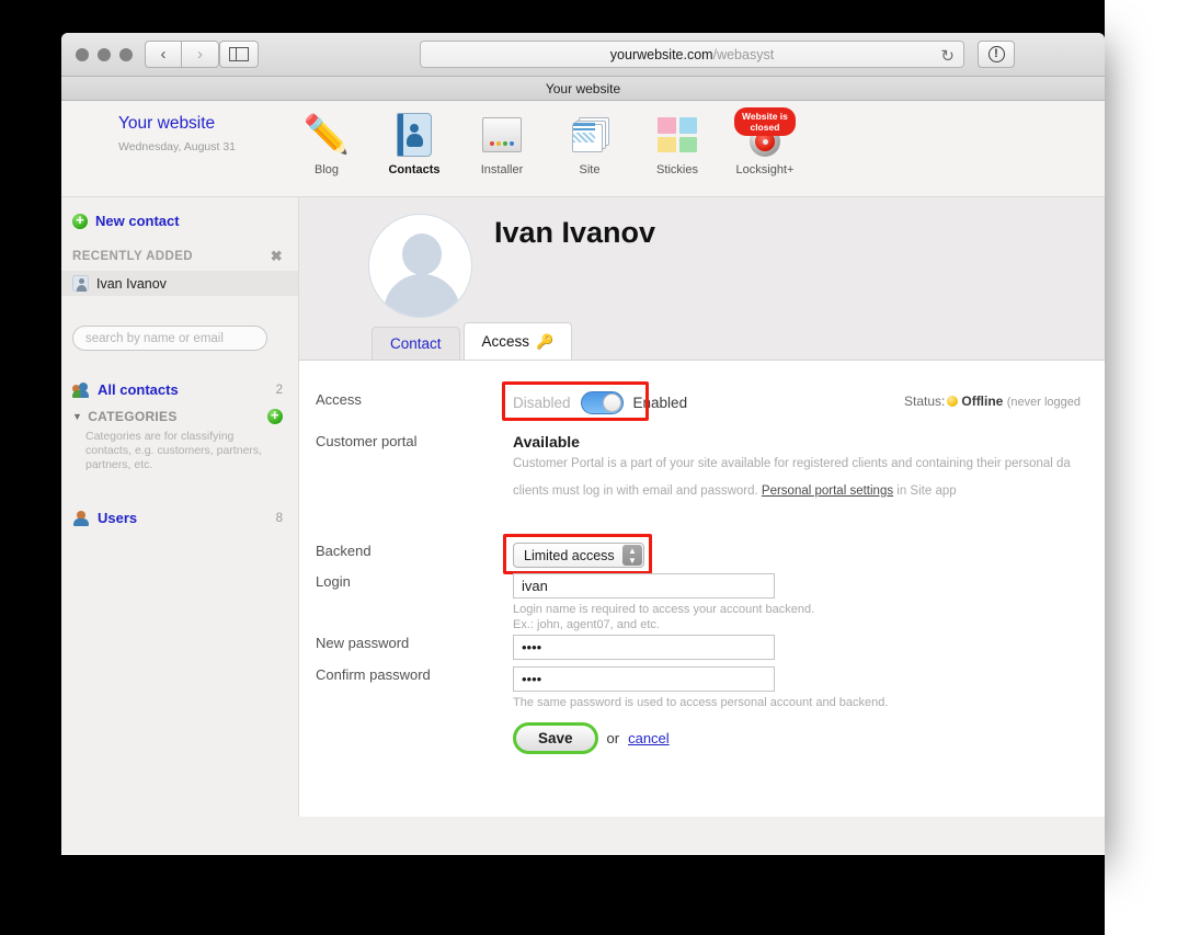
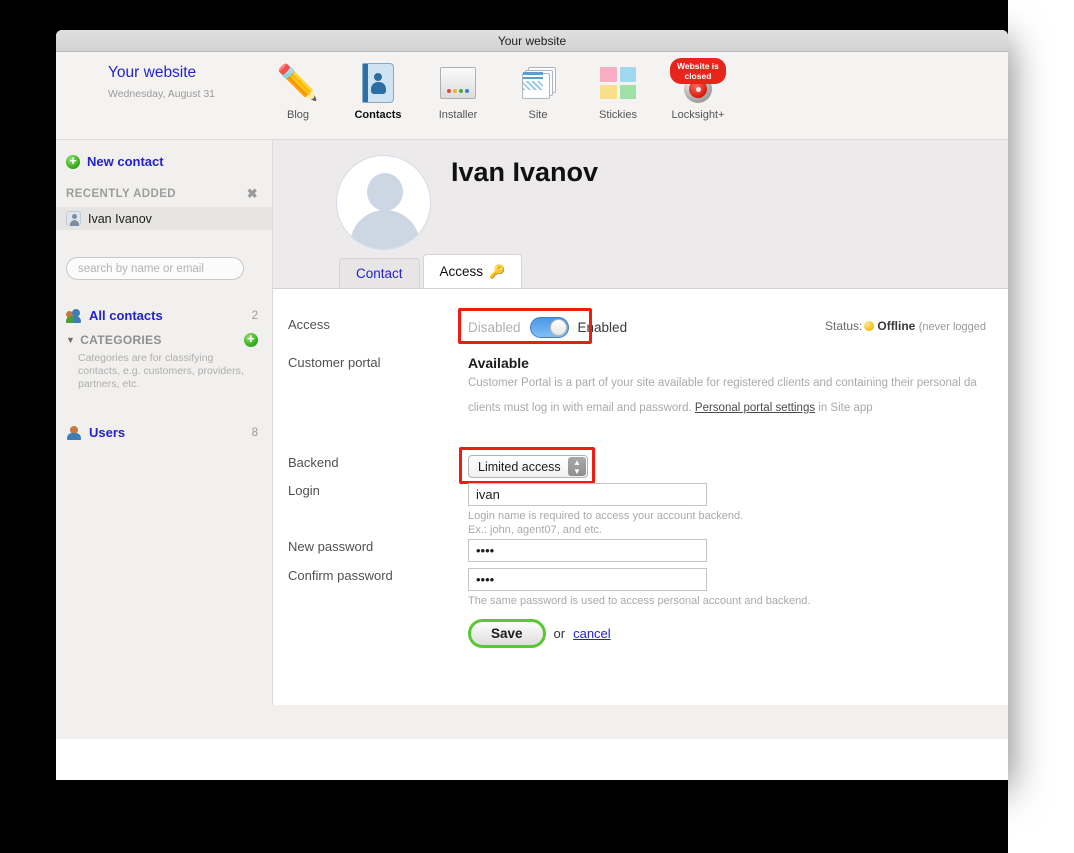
- ‹
- ›
- yourwebsite.com
- /webasyst
- ↻
- !
  Your website
  Your website
  Wednesday, August 31
  ✏️
  Blog
  Contacts
  Installer
  Site
  Stickies
  Website is
  closed
  Locksight+
  +
  New contact
  RECENTLY ADDED
  ✖
  Ivan Ivanov
  search by name or email
  All contacts
  2
  ▼
  CATEGORIES
  +
- Categories are for classifying contacts, e.g. customers, partners, partners, etc.
+ Categories are for classifying contacts, e.g. customers, providers, partners, etc.
  Users
  8
  Ivan Ivanov
  Contact
  Access
  🔑
  Access
  Disabled
  Enabled
  Status: Offline (never logged
  Customer portal
  Available
  Customer Portal is a part of your site available for registered clients and containing their personal da
  clients must log in with email and password. Personal portal settings in Site app
  Backend
  Limited access
  ▲
  ▼
  Login
  ivan
  Login name is required to access your account backend.
  Ex.: john, agent07, and etc.
  New password
  ••••
  Confirm password
  ••••
  The same password is used to access personal account and backend.
  Save
  or
  cancel
